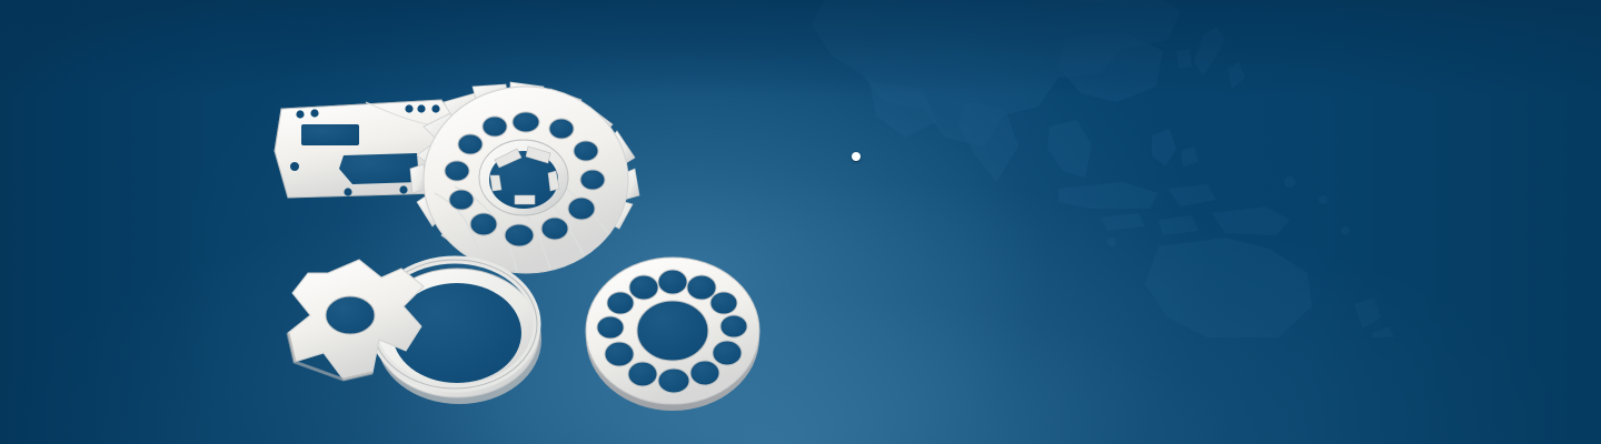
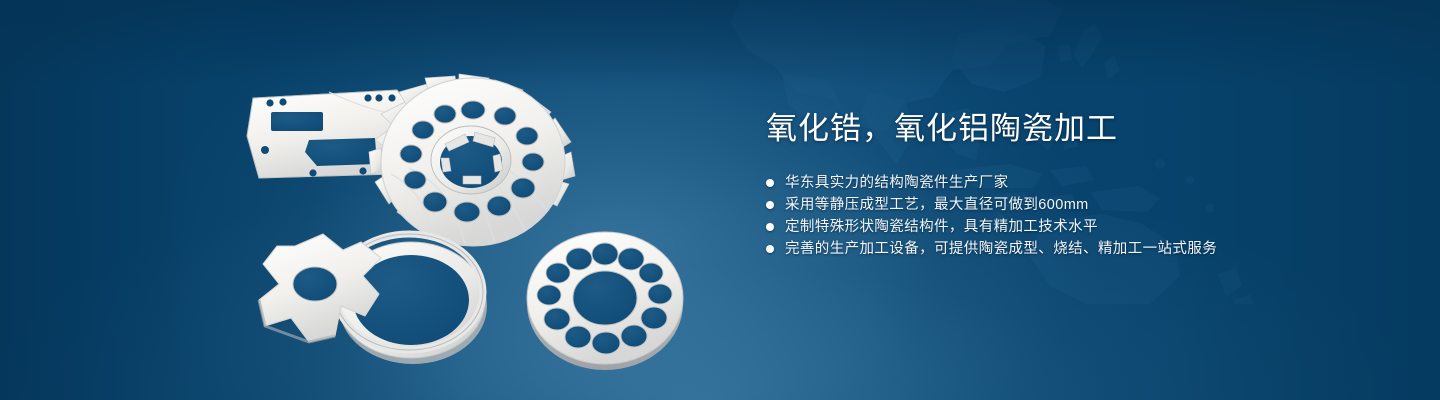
+ 氧化锆，氧化铝陶瓷加工
+ 华东具实力的结构陶瓷件生产厂家
+ 采用等静压成型工艺，最大直径可做到600mm
+ 定制特殊形状陶瓷结构件，具有精加工技术水平
+ 完善的生产加工设备，可提供陶瓷成型、烧结、精加工一站式服务
